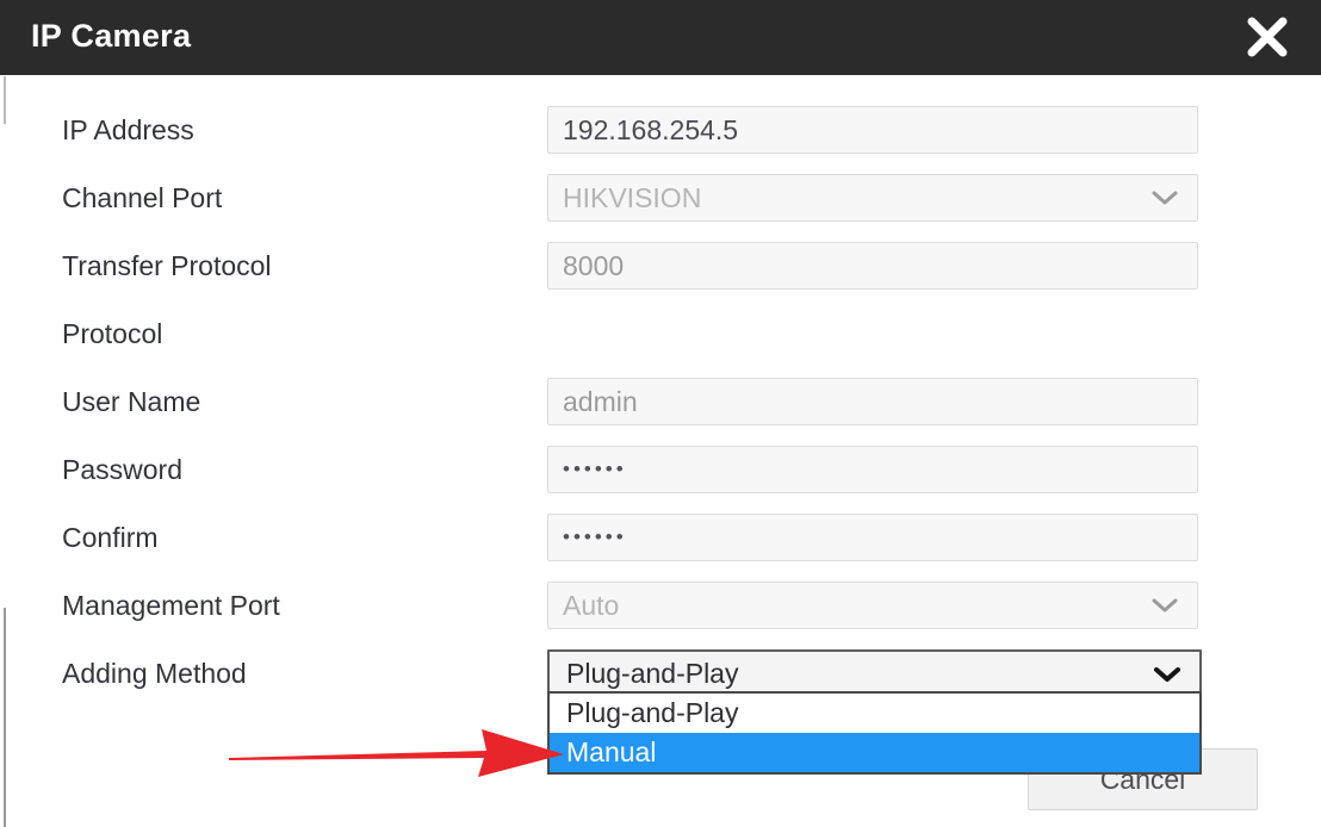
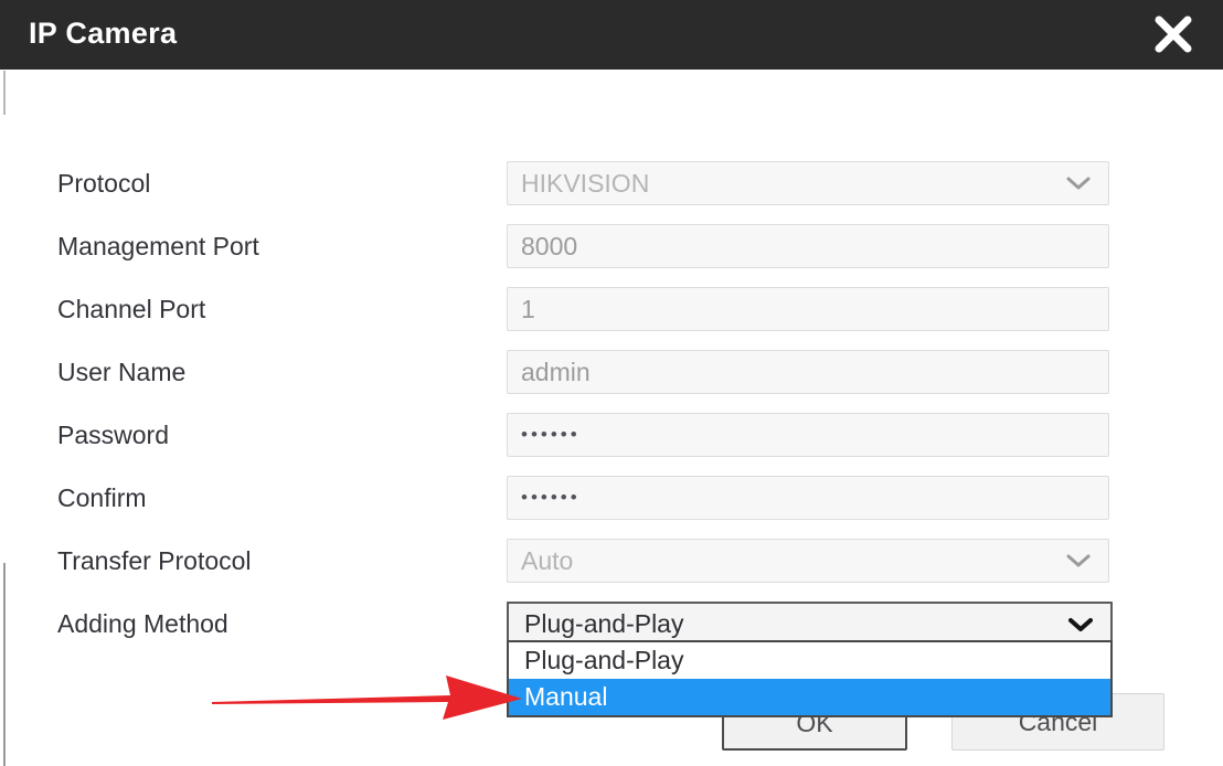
  IP Camera
- IP Address
- 192.168.254.5
- Channel Port
+ Protocol
  HIKVISION
- Transfer Protocol
+ Management Port
  8000
- Protocol
+ Channel Port
+ 1
  User Name
  admin
  Password
  ••••••
  Confirm
  ••••••
- Management Port
+ Transfer Protocol
  Auto
  Adding Method
  Plug-and-Play
+ OK
  Cancel
  Plug-and-Play
  Manual
